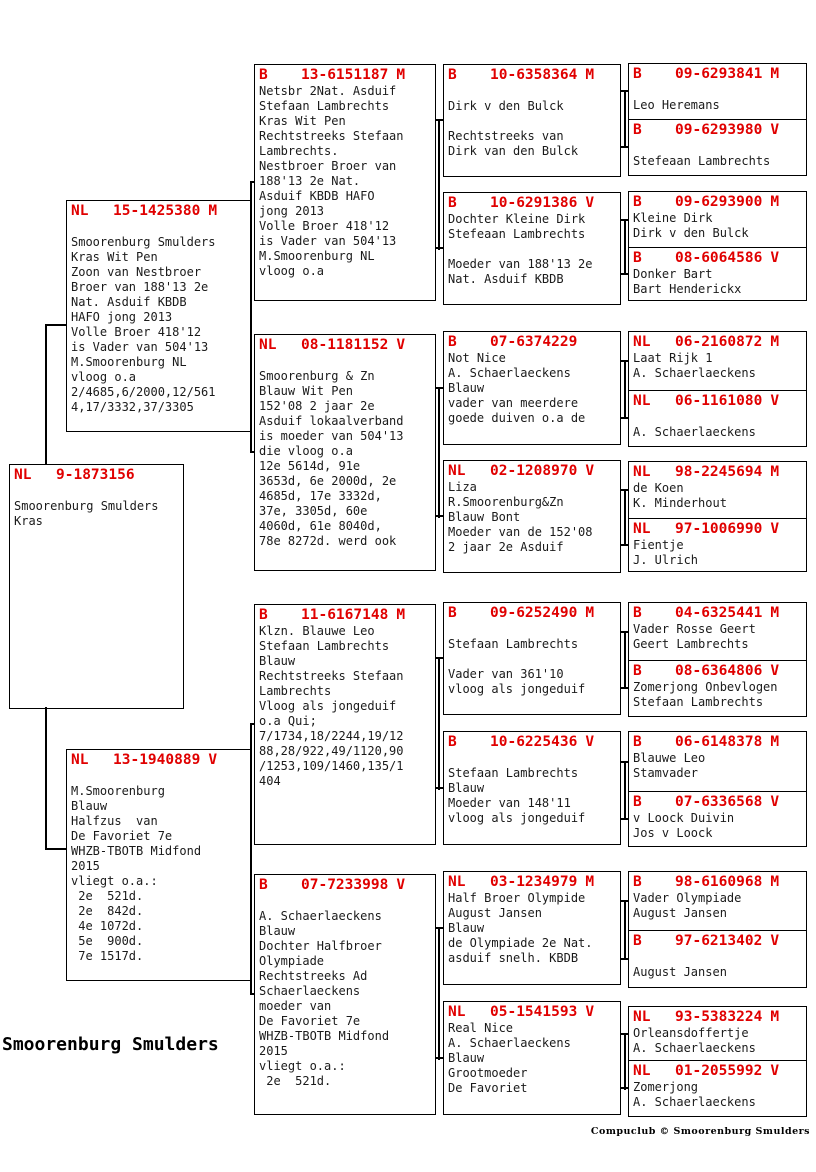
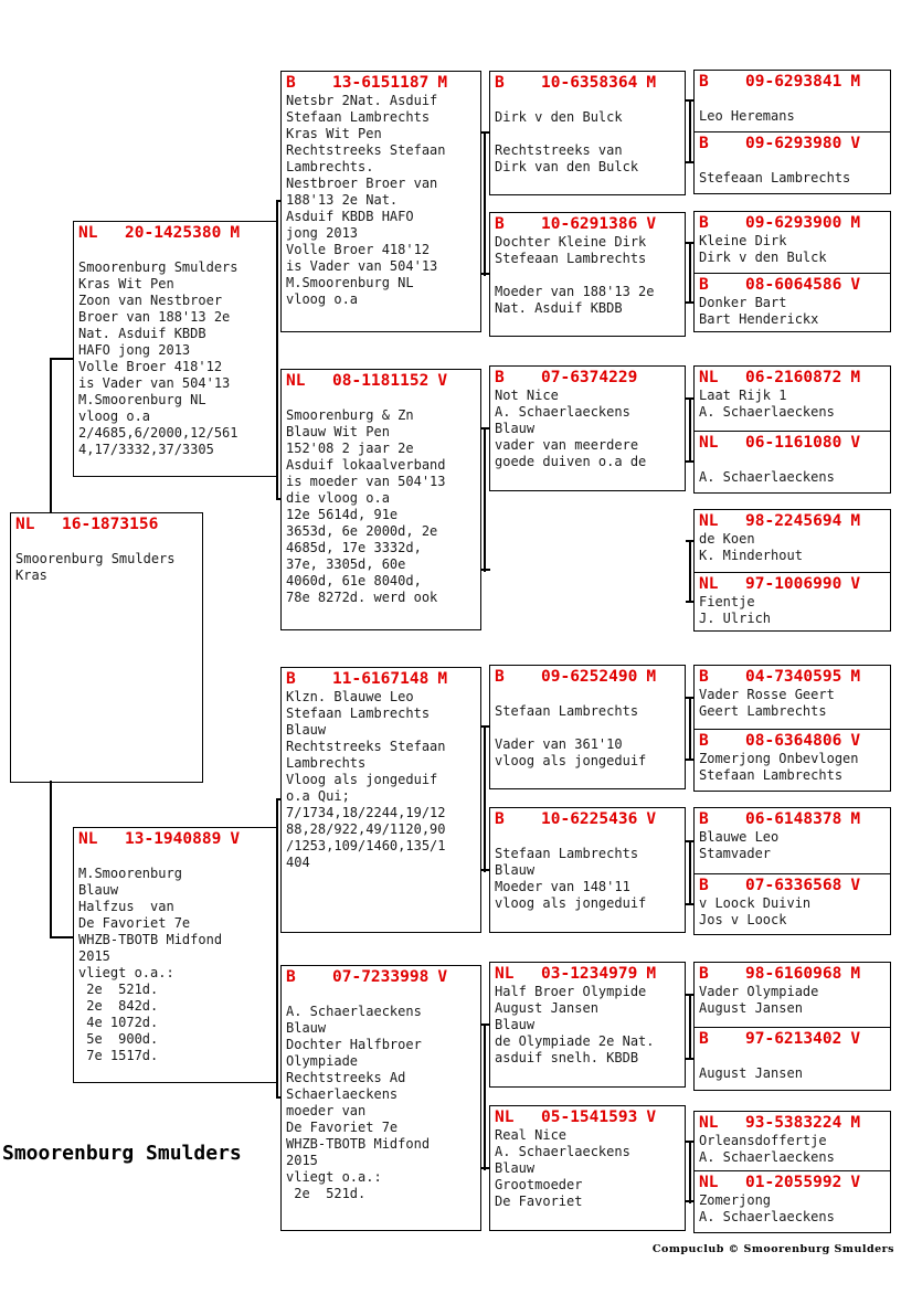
- NL 9-1873156
+ NL 16-1873156
  Smoorenburg Smulders
  Kras
- NL 15-1425380 M
+ NL 20-1425380 M
  Smoorenburg Smulders
  Kras Wit Pen
  Zoon van Nestbroer
  Broer van 188'13 2e
  Nat. Asduif KBDB
  HAFO jong 2013
  Volle Broer 418'12
  is Vader van 504'13
  M.Smoorenburg NL
  vloog o.a
  2/4685,6/2000,12/561
  4,17/3332,37/3305
  NL 13-1940889 V
  M.Smoorenburg
  Blauw
  Halfzus van
  De Favoriet 7e
  WHZB-TBOTB Midfond
  2015
  vliegt o.a.:
  2e 521d.
  2e 842d.
  4e 1072d.
  5e 900d.
  7e 1517d.
  B 13-6151187 M
  Netsbr 2Nat. Asduif
  Stefaan Lambrechts
  Kras Wit Pen
  Rechtstreeks Stefaan
  Lambrechts.
  Nestbroer Broer van
  188'13 2e Nat.
  Asduif KBDB HAFO
  jong 2013
  Volle Broer 418'12
  is Vader van 504'13
  M.Smoorenburg NL
  vloog o.a
  NL 08-1181152 V
  Smoorenburg & Zn
  Blauw Wit Pen
  152'08 2 jaar 2e
  Asduif lokaalverband
  is moeder van 504'13
  die vloog o.a
  12e 5614d, 91e
  3653d, 6e 2000d, 2e
  4685d, 17e 3332d,
  37e, 3305d, 60e
  4060d, 61e 8040d,
  78e 8272d. werd ook
  B 11-6167148 M
  Klzn. Blauwe Leo
  Stefaan Lambrechts
  Blauw
  Rechtstreeks Stefaan
  Lambrechts
  Vloog als jongeduif
  o.a Qui;
  7/1734,18/2244,19/12
  88,28/922,49/1120,90
  /1253,109/1460,135/1
  404
  B 07-7233998 V
  A. Schaerlaeckens
  Blauw
  Dochter Halfbroer
  Olympiade
  Rechtstreeks Ad
  Schaerlaeckens
  moeder van
  De Favoriet 7e
  WHZB-TBOTB Midfond
  2015
  vliegt o.a.:
  2e 521d.
  B 10-6358364 M
  Dirk v den Bulck
  Rechtstreeks van
  Dirk van den Bulck
  B 10-6291386 V
  Dochter Kleine Dirk
  Stefeaan Lambrechts
  Moeder van 188'13 2e
  Nat. Asduif KBDB
  B 07-6374229
  Not Nice
  A. Schaerlaeckens
  Blauw
  vader van meerdere
  goede duiven o.a de
- NL 02-1208970 V
- Liza
- R.Smoorenburg&Zn
- Blauw Bont
- Moeder van de 152'08
- 2 jaar 2e Asduif
  B 09-6252490 M
  Stefaan Lambrechts
  Vader van 361'10
  vloog als jongeduif
  B 10-6225436 V
  Stefaan Lambrechts
  Blauw
  Moeder van 148'11
  vloog als jongeduif
  NL 03-1234979 M
  Half Broer Olympide
  August Jansen
  Blauw
  de Olympiade 2e Nat.
  asduif snelh. KBDB
  NL 05-1541593 V
  Real Nice
  A. Schaerlaeckens
  Blauw
  Grootmoeder
  De Favoriet
  B 09-6293841 M
  Leo Heremans
  B 09-6293980 V
  Stefeaan Lambrechts
  B 09-6293900 M
  Kleine Dirk
  Dirk v den Bulck
  B 08-6064586 V
  Donker Bart
  Bart Henderickx
  NL 06-2160872 M
  Laat Rijk 1
  A. Schaerlaeckens
  NL 06-1161080 V
  A. Schaerlaeckens
  NL 98-2245694 M
  de Koen
  K. Minderhout
  NL 97-1006990 V
  Fientje
  J. Ulrich
- B 04-6325441 M
+ B 04-7340595 M
  Vader Rosse Geert
  Geert Lambrechts
  B 08-6364806 V
  Zomerjong Onbevlogen
  Stefaan Lambrechts
  B 06-6148378 M
  Blauwe Leo
  Stamvader
  B 07-6336568 V
  v Loock Duivin
  Jos v Loock
  B 98-6160968 M
  Vader Olympiade
  August Jansen
  B 97-6213402 V
  August Jansen
  NL 93-5383224 M
  Orleansdoffertje
  A. Schaerlaeckens
  NL 01-2055992 V
  Zomerjong
  A. Schaerlaeckens
  Smoorenburg Smulders
  Compuclub © Smoorenburg Smulders
